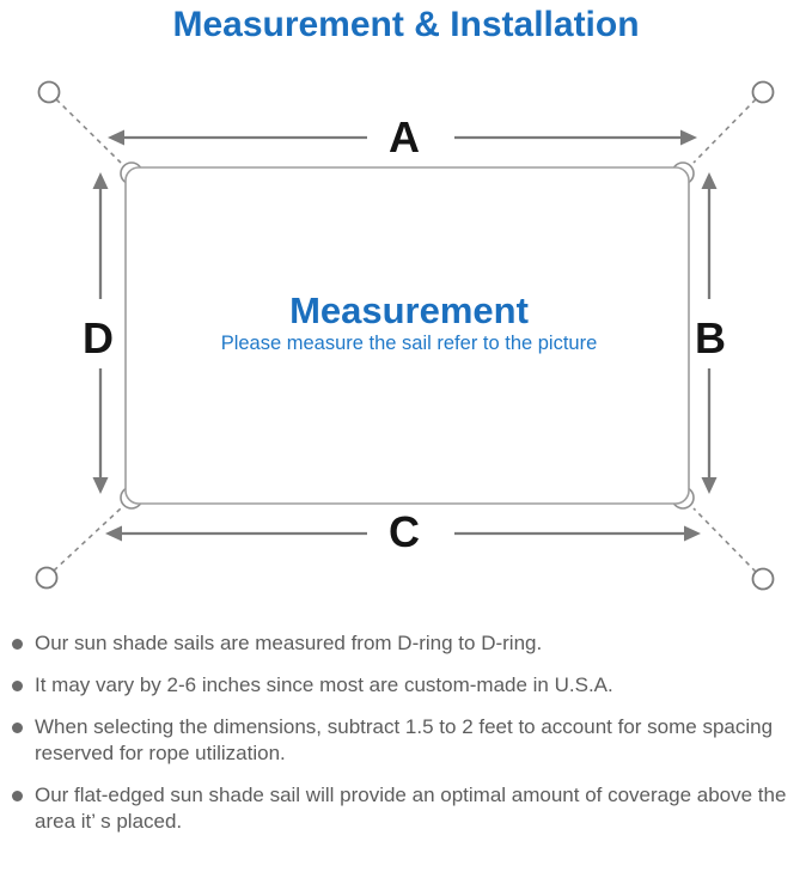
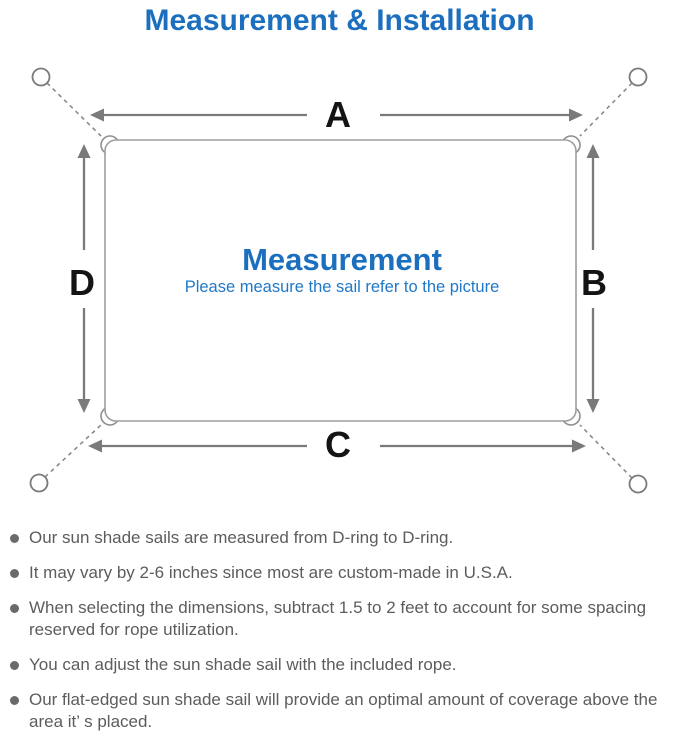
  Measurement & Installation
  A
  B
  C
  D
  Measurement
  Please measure the sail refer to the picture
  Our sun shade sails are measured from D-ring to D-ring.
  It may vary by 2-6 inches since most are custom-made in U.S.A.
  When selecting the dimensions, subtract 1.5 to 2 feet to account for some spacing reserved for rope utilization.
+ You can adjust the sun shade sail with the included rope.
  Our flat-edged sun shade sail will provide an optimal amount of coverage above the area it’ s placed.
